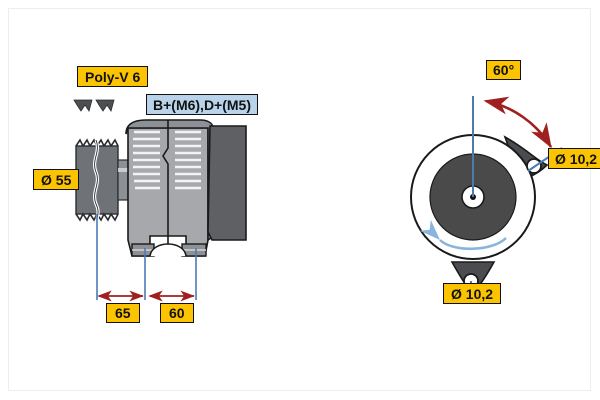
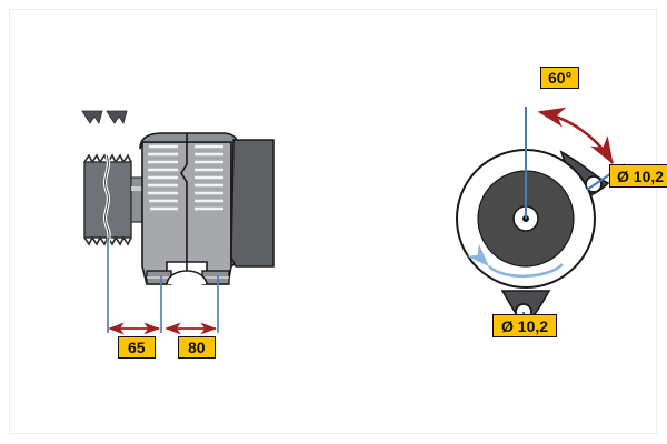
- Poly-V 6
- B+(M6),D+(M5)
- Ø 55
  65
- 60
+ 80
  60°
  Ø 10,2
  Ø 10,2
